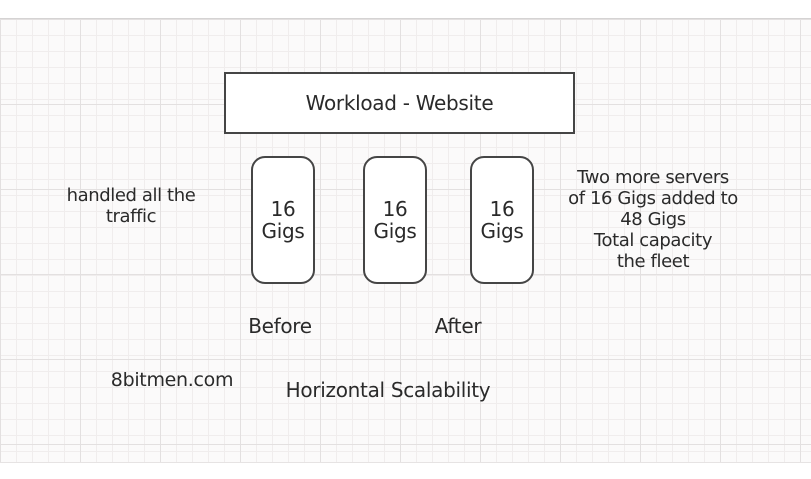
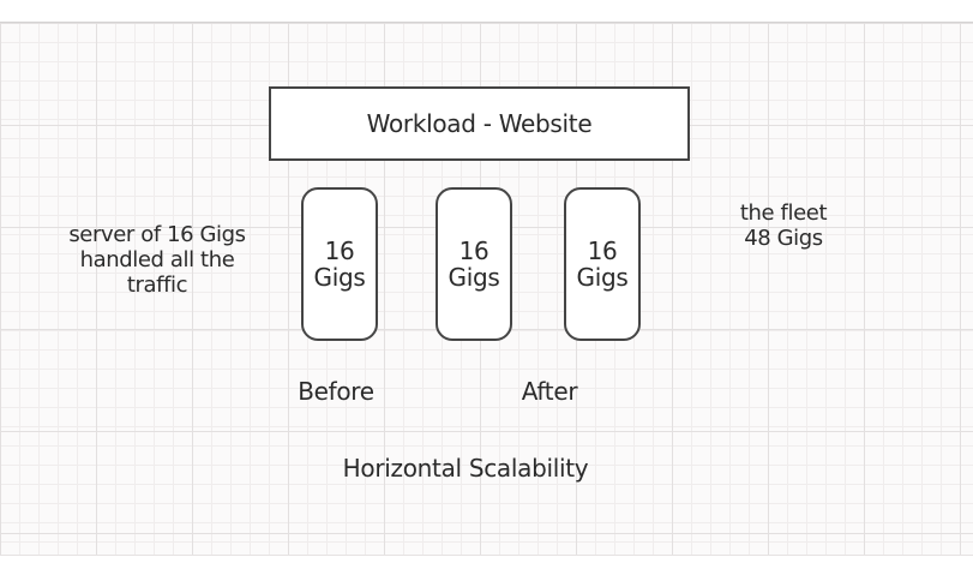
  Workload - Website
  16
  Gigs
  16
  Gigs
  16
  Gigs
+ server of 16 Gigs
  handled all the
  traffic
- Two more servers
- of 16 Gigs added to
- 48 Gigs
+ the fleet
- Total capacity
- the fleet
+ 48 Gigs
  Before
  After
- 8bitmen.com
  Horizontal Scalability
